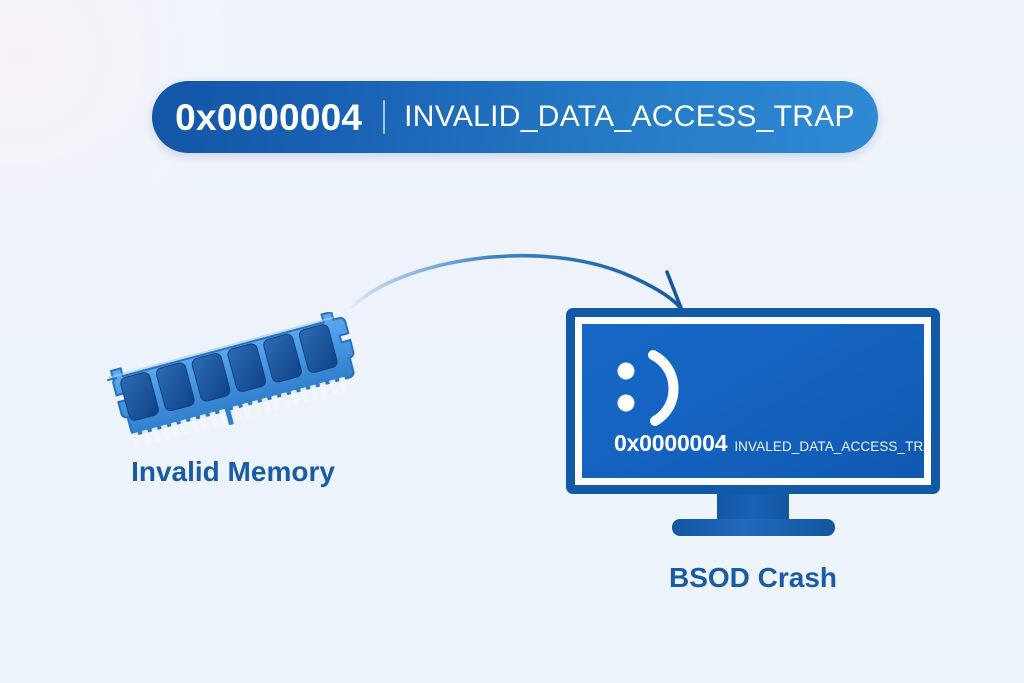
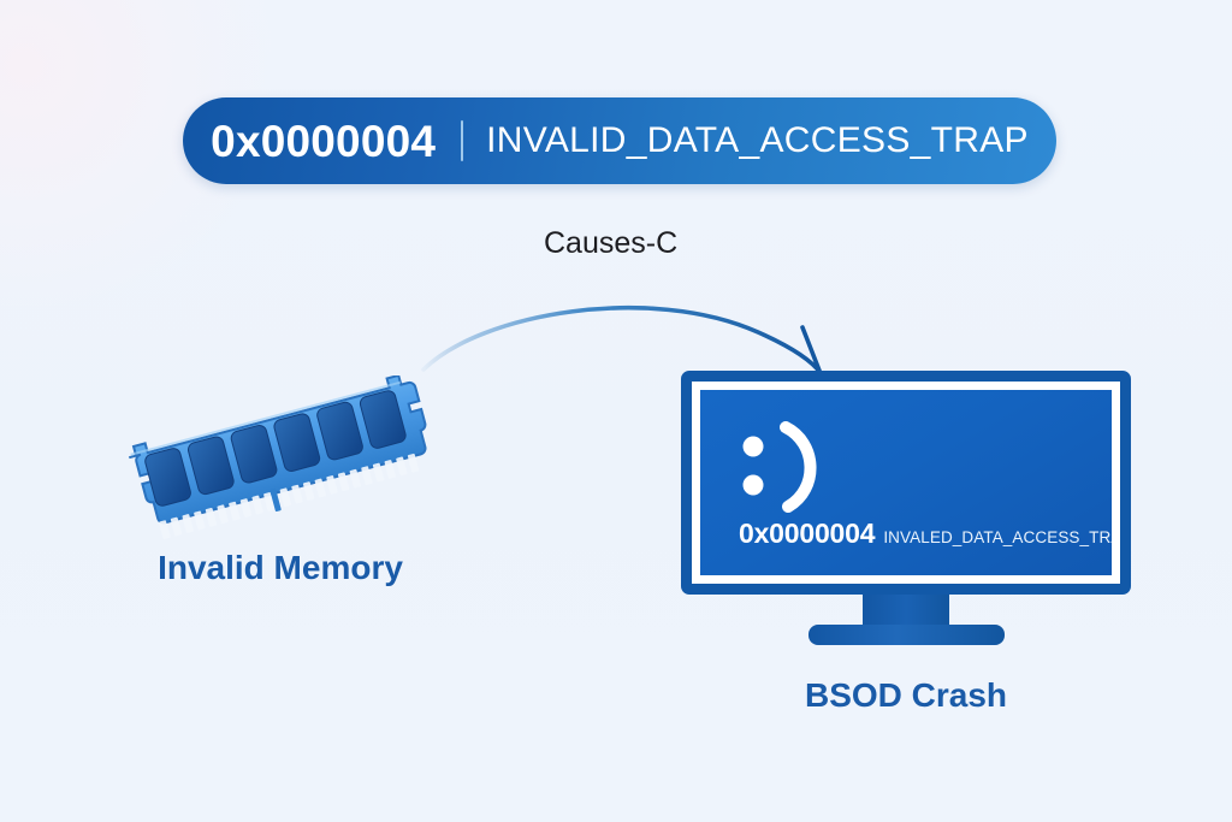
  0x0000004
  INVALID_DATA_ACCESS_TRAP
+ Causes-C
  Invalid Memory
  0x0000004
  INVALED_DATA_ACCESS_TR
  BSOD Crash
